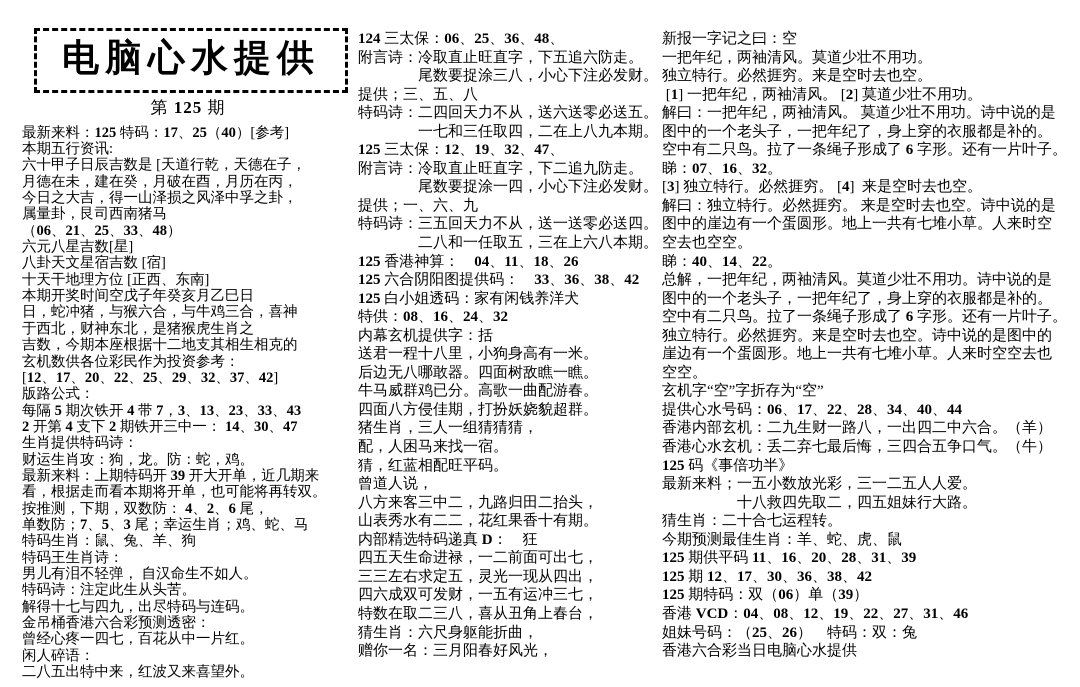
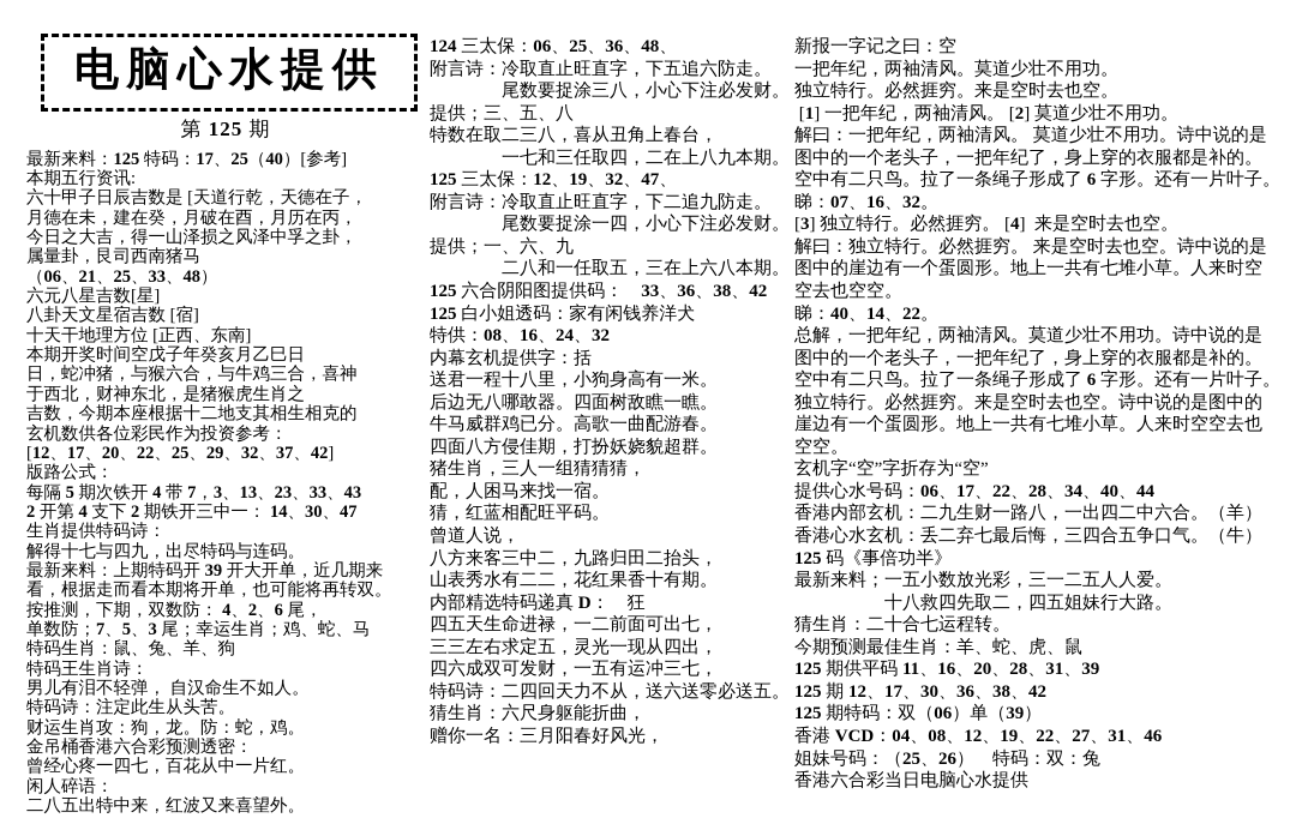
  电脑心水提供
  第 125 期
  最新来料：125 特码：17、25（40）[参考]
  本期五行资讯:
  六十甲子日辰吉数是 [天道行乾，天德在子，
  月德在未，建在癸，月破在酉，月历在丙，
  今日之大吉，得一山泽损之风泽中孚之卦，
  属量卦，艮司西南猪马
  （06、21、25、33、48）
  六元八星吉数[星]
  八卦天文星宿吉数 [宿]
  十天干地理方位 [正西、东南]
  本期开奖时间空戊子年癸亥月乙巳日
  日，蛇冲猪，与猴六合，与牛鸡三合，喜神
  于西北，财神东北，是猪猴虎生肖之
  吉数，今期本座根据十二地支其相生相克的
  玄机数供各位彩民作为投资参考：
  [12、17、20、22、25、29、32、37、42]
  版路公式：
  每隔 5 期次铁开 4 带 7，3、13、23、33、43
  2 开第 4 支下 2 期铁开三中一： 14、30、47
  生肖提供特码诗：
- 财运生肖攻：狗，龙。防：蛇，鸡。
+ 解得十七与四九，出尽特码与连码。
  最新来料：上期特码开 39 开大开单，近几期来
  看，根据走而看本期将开单，也可能将再转双。
  按推测，下期，双数防： 4、2、6 尾，
  单数防；7、5、3 尾；幸运生肖；鸡、蛇、马
  特码生肖：鼠、兔、羊、狗
  特码王生肖诗：
  男儿有泪不轻弹， 自汉命生不如人。
  特码诗：注定此生从头苦。
- 解得十七与四九，出尽特码与连码。
+ 财运生肖攻：狗，龙。防：蛇，鸡。
  金吊桶香港六合彩预测透密：
  曾经心疼一四七，百花从中一片红。
  闲人碎语：
  二八五出特中来，红波又来喜望外。
  124 三太保：06、25、36、48、
  附言诗：冷取直止旺直字，下五追六防走。
  尾数要捉涂三八，小心下注必发财。
  提供；三、五、八
- 特码诗：二四回天力不从，送六送零必送五。
+ 特数在取二三八，喜从丑角上春台，
  一七和三任取四，二在上八九本期。
  125 三太保：12、19、32、47、
  附言诗：冷取直止旺直字，下二追九防走。
  尾数要捉涂一四，小心下注必发财。
  提供；一、六、九
- 特码诗：三五回天力不从，送一送零必送四。
  二八和一任取五，三在上六八本期。
- 125 香港神算： 04、11、18、26
  125 六合阴阳图提供码： 33、36、38、42
  125 白小姐透码：家有闲钱养洋犬
  特供：08、16、24、32
  内幕玄机提供字：括
  送君一程十八里，小狗身高有一米。
  后边无八哪敢器。四面树敌瞧一瞧。
  牛马威群鸡已分。高歌一曲配游春。
  四面八方侵佳期，打扮妖娆貌超群。
  猪生肖，三人一组猜猜猜，
  配，人困马来找一宿。
  猜，红蓝相配旺平码。
  曾道人说，
  八方来客三中二，九路归田二抬头，
  山表秀水有二二，花红果香十有期。
  内部精选特码递真 D： 狂
  四五天生命进禄，一二前面可出七，
  三三左右求定五，灵光一现从四出，
  四六成双可发财，一五有运冲三七，
- 特数在取二三八，喜从丑角上春台，
+ 特码诗：二四回天力不从，送六送零必送五。
  猜生肖：六尺身躯能折曲，
  赠你一名：三月阳春好风光，
  新报一字记之曰：空
  一把年纪，两袖清风。莫道少壮不用功。
  独立特行。必然捱穷。来是空时去也空。
  [1] 一把年纪，两袖清风。 [2] 莫道少壮不用功。
  解曰：一把年纪，两袖清风。 莫道少壮不用功。诗中说的是
  图中的一个老头子，一把年纪了，身上穿的衣服都是补的。
  空中有二只鸟。拉了一条绳子形成了 6 字形。还有一片叶子。
  睇：07、16、32。
  [3] 独立特行。必然捱穷。 [4] 来是空时去也空。
  解曰：独立特行。必然捱穷。 来是空时去也空。诗中说的是
  图中的崖边有一个蛋圆形。地上一共有七堆小草。人来时空
  空去也空空。
  睇：40、14、22。
  总解，一把年纪，两袖清风。莫道少壮不用功。诗中说的是
  图中的一个老头子，一把年纪了，身上穿的衣服都是补的。
  空中有二只鸟。拉了一条绳子形成了 6 字形。还有一片叶子。
  独立特行。必然捱穷。来是空时去也空。诗中说的是图中的
  崖边有一个蛋圆形。地上一共有七堆小草。人来时空空去也
  空空。
  玄机字“空”字折存为“空”
  提供心水号码：06、17、22、28、34、40、44
  香港内部玄机：二九生财一路八，一出四二中六合。（羊）
  香港心水玄机：丢二弃七最后悔，三四合五争口气。（牛）
  125 码《事倍功半》
  最新来料；一五小数放光彩，三一二五人人爱。
  十八救四先取二，四五姐妹行大路。
  猜生肖：二十合七运程转。
  今期预测最佳生肖：羊、蛇、虎、鼠
  125 期供平码 11、16、20、28、31、39
  125 期 12、17、30、36、38、42
  125 期特码：双（06）单（39）
  香港 VCD：04、08、12、19、22、27、31、46
  姐妹号码：（25、26） 特码：双：兔
  香港六合彩当日电脑心水提供
